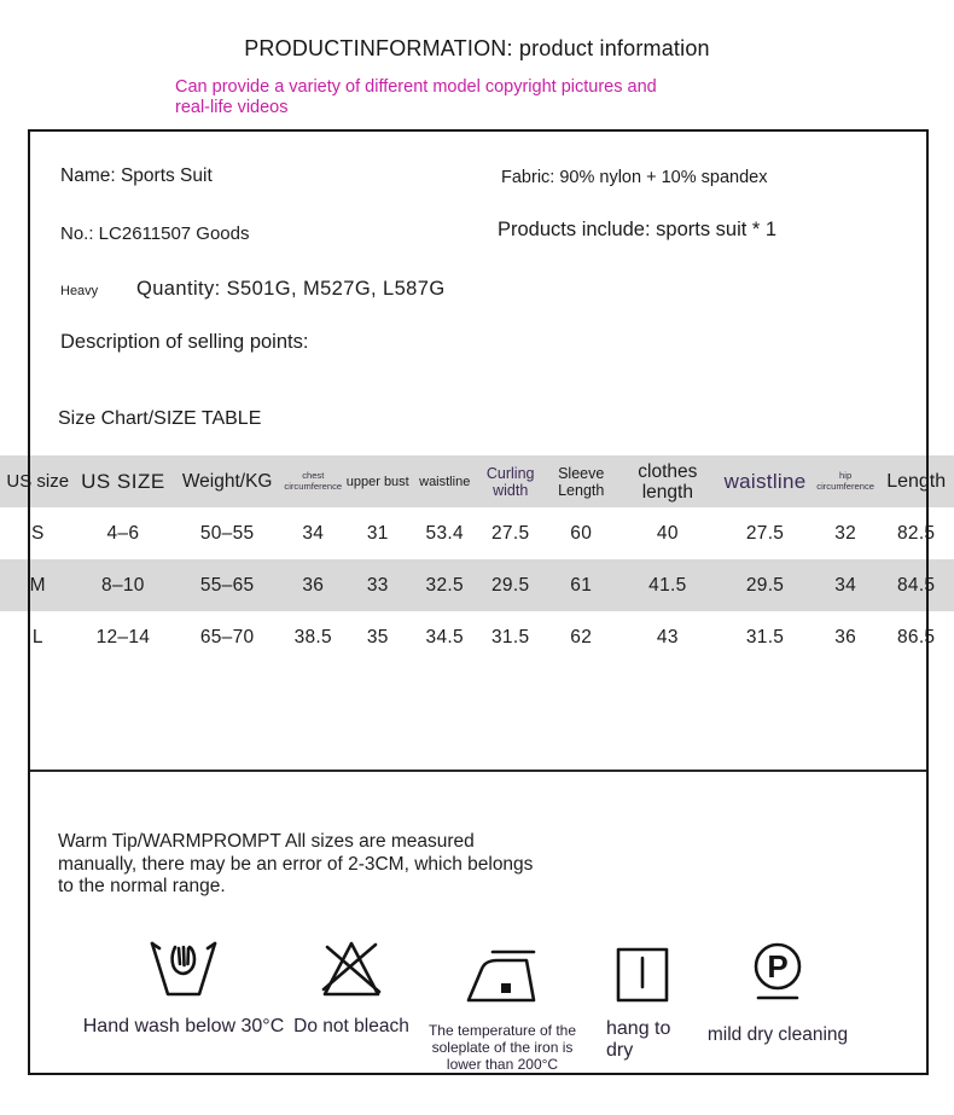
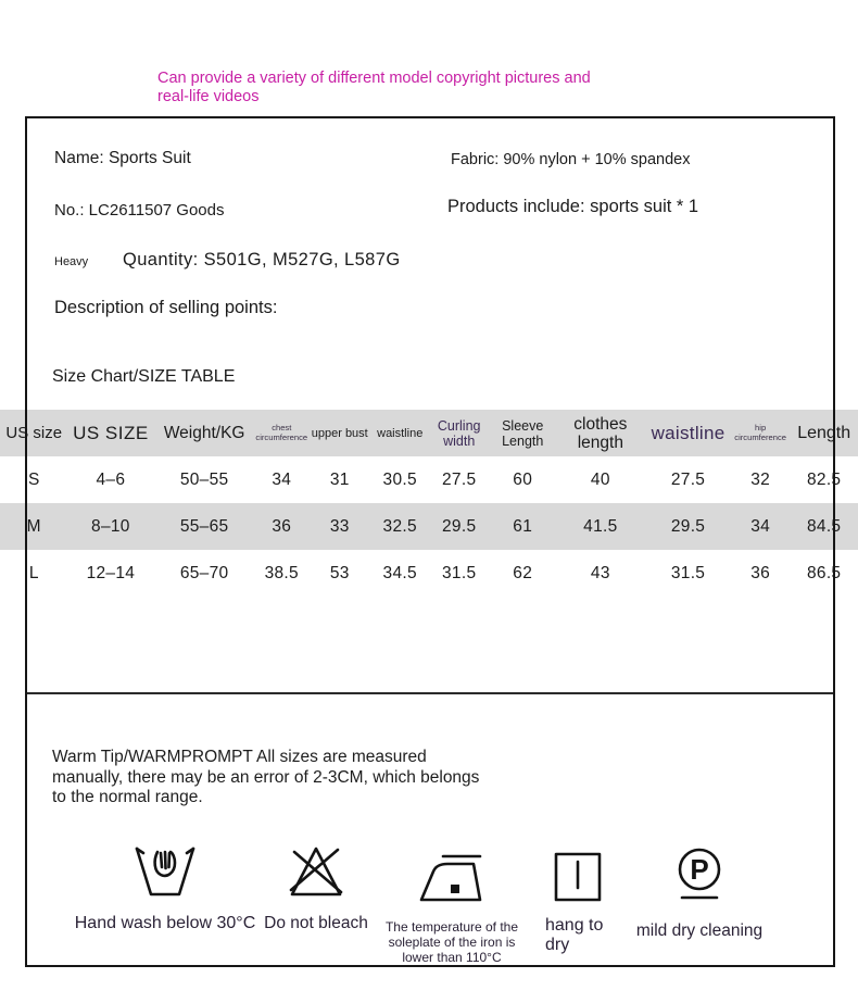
- PRODUCTINFORMATION: product information
  Can provide a variety of different model copyright pictures and real-life videos
  Name: Sports Suit
  Fabric: 90% nylon + 10% spandex
  No.: LC2611507 Goods
  Products include: sports suit * 1
  Heavy
  Quantity: S501G, M527G, L587G
  Description of selling points:
  Size Chart/SIZE TABLE
  US size	US SIZE	Weight/KG	chest circumference	upper bust	waistline	Curling width	Sleeve Length	clothes length	waistline	hip circumference	Length
- S	4–6	50–55	34	31	53.4	27.5	60	40	27.5	32	82.5
+ S	4–6	50–55	34	31	30.5	27.5	60	40	27.5	32	82.5
  M	8–10	55–65	36	33	32.5	29.5	61	41.5	29.5	34	84.5
- L	12–14	65–70	38.5	35	34.5	31.5	62	43	31.5	36	86.5
+ L	12–14	65–70	38.5	53	34.5	31.5	62	43	31.5	36	86.5
  Warm Tip/WARMPROMPT All sizes are measured manually, there may be an error of 2-3CM, which belongs to the normal range.
  Hand wash below 30°C
  Do not bleach
- The temperature of the soleplate of the iron is lower than 200°C
+ The temperature of the soleplate of the iron is lower than 110°C
  hang to dry
  P
  mild dry cleaning
